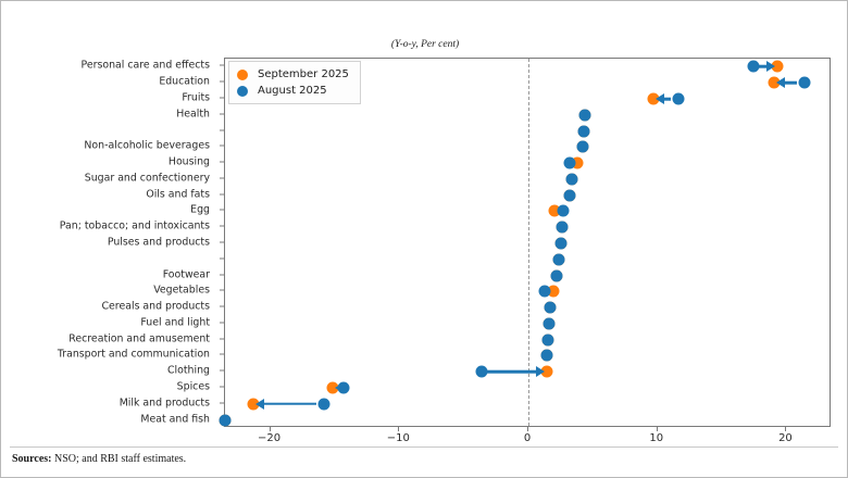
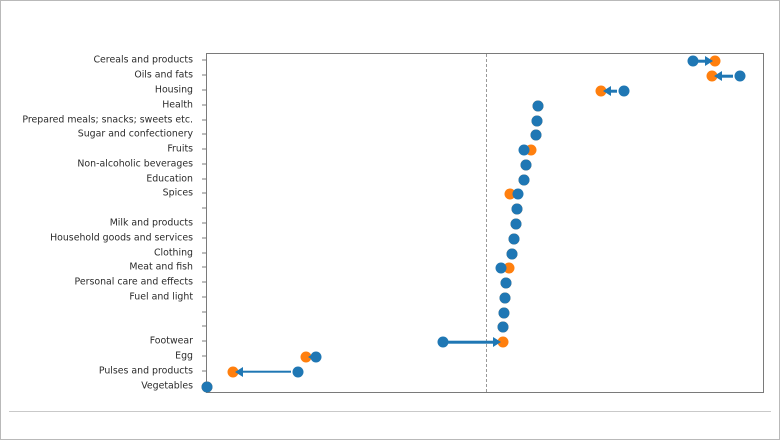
- (Y-o-y, Per cent)
- Personal care and effects
+ Cereals and products
- Education
+ Oils and fats
- Fruits
+ Housing
  Health
+ Prepared meals; snacks; sweets etc.
- Non-alcoholic beverages
+ Sugar and confectionery
- Housing
+ Fruits
- Sugar and confectionery
+ Non-alcoholic beverages
- Oils and fats
+ Education
- Egg
+ Spices
- Pan; tobacco; and intoxicants
- Pulses and products
+ Milk and products
+ Household goods and services
- Footwear
+ Clothing
- Vegetables
+ Meat and fish
- Cereals and products
+ Personal care and effects
  Fuel and light
- Recreation and amusement
- Transport and communication
- Clothing
+ Footwear
- Spices
+ Egg
- Milk and products
+ Pulses and products
- Meat and fish
+ Vegetables
- −20
- −10
- 0
- 10
- 20
- September 2025
- August 2025
- Sources: NSO; and RBI staff estimates.
